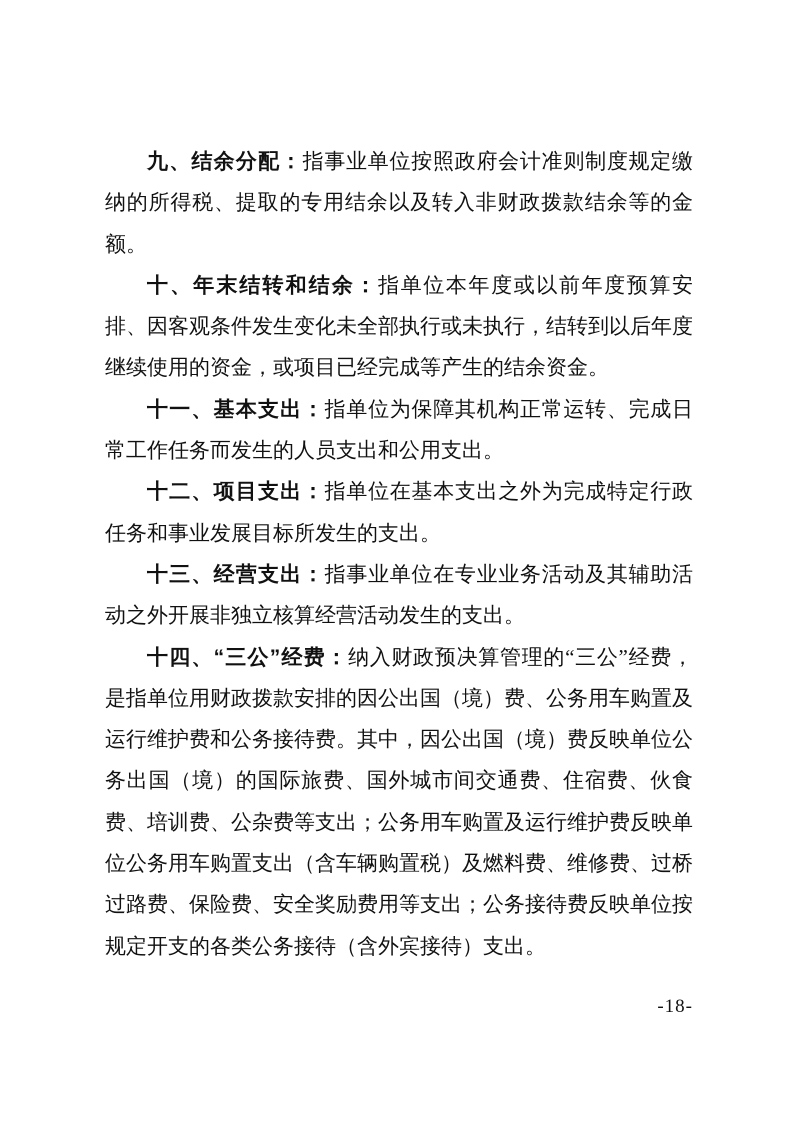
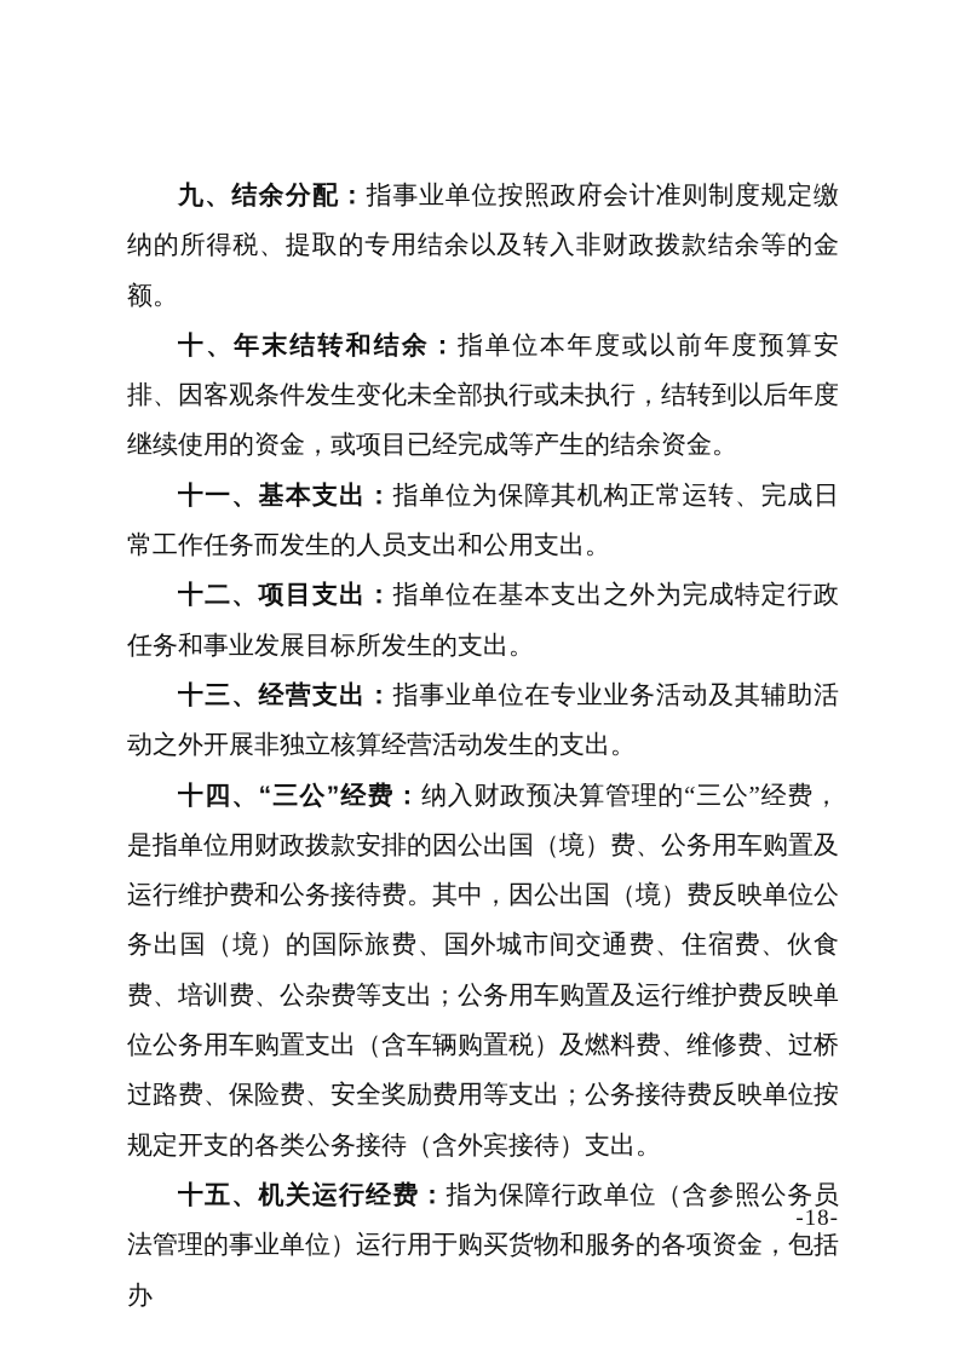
  九、结余分配：指事业单位按照政府会计准则制度规定缴纳的所得税、提取的专用结余以及转入非财政拨款结余等的金额。
  十、年末结转和结余：指单位本年度或以前年度预算安排、因客观条件发生变化未全部执行或未执行，结转到以后年度继续使用的资金，或项目已经完成等产生的结余资金。
  十一、基本支出：指单位为保障其机构正常运转、完成日常工作任务而发生的人员支出和公用支出。
  十二、项目支出：指单位在基本支出之外为完成特定行政任务和事业发展目标所发生的支出。
  十三、经营支出：指事业单位在专业业务活动及其辅助活动之外开展非独立核算经营活动发生的支出。
  十四、“三公”经费：纳入财政预决算管理的“三公”经费，是指单位用财政拨款安排的因公出国（境）费、公务用车购置及运行维护费和公务接待费。其中，因公出国（境）费反映单位公务出国（境）的国际旅费、国外城市间交通费、住宿费、伙食费、培训费、公杂费等支出；公务用车购置及运行维护费反映单位公务用车购置支出（含车辆购置税）及燃料费、维修费、过桥过路费、保险费、安全奖励费用等支出；公务接待费反映单位按规定开支的各类公务接待（含外宾接待）支出。
+ 十五、机关运行经费：指为保障行政单位（含参照公务员法管理的事业单位）运行用于购买货物和服务的各项资金，包括办
  -18-
